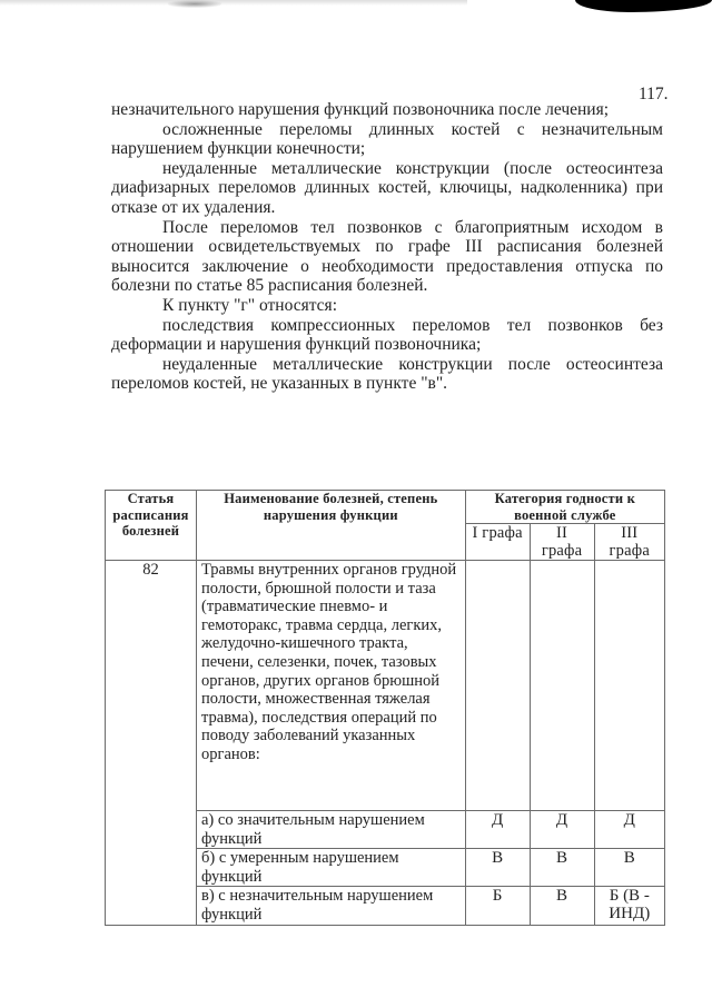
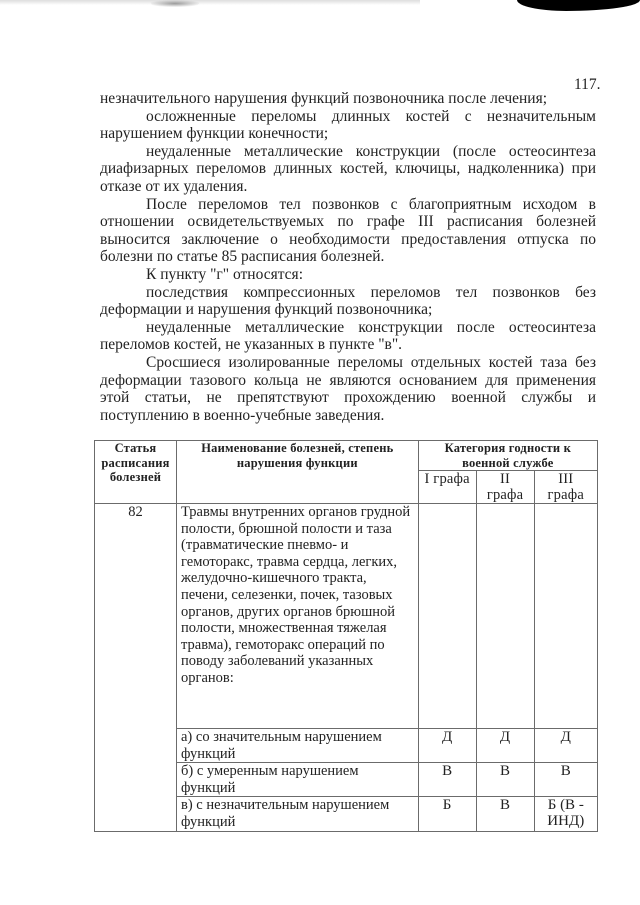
  117.
  незначительного нарушения функций позвоночника после лечения;
  осложненные переломы длинных костей с незначительным нарушением функции конечности;
  неудаленные металлические конструкции (после остеосинтеза диафизарных переломов длинных костей, ключицы, надколенника) при отказе от их удаления.
  После переломов тел позвонков с благоприятным исходом в отношении освидетельствуемых по графе III расписания болезней выносится заключение о необходимости предоставления отпуска по болезни по статье 85 расписания болезней.
  К пункту "г" относятся:
  последствия компрессионных переломов тел позвонков без деформации и нарушения функций позвоночника;
  неудаленные металлические конструкции после остеосинтеза переломов костей, не указанных в пункте "в".
+ Сросшиеся изолированные переломы отдельных костей таза без деформации тазового кольца не являются основанием для применения этой статьи, не препятствуют прохождению военной службы и поступлению в военно-учебные заведения.
  Статья расписания болезней	Наименование болезней, степень нарушения функции	Категория годности к военной службе
  I графа	II графа	III графа
- 82	Травмы внутренних органов грудной полости, брюшной полости и таза (травматические пневмо- и гемоторакс, травма сердца, легких, желудочно-кишечного тракта, печени, селезенки, почек, тазовых органов, других органов брюшной полости, множественная тяжелая травма), последствия операций по поводу заболеваний указанных органов:
+ 82	Травмы внутренних органов грудной полости, брюшной полости и таза (травматические пневмо- и гемоторакс, травма сердца, легких, желудочно-кишечного тракта, печени, селезенки, почек, тазовых органов, других органов брюшной полости, множественная тяжелая травма), гемоторакс операций по поводу заболеваний указанных органов:
  а) со значительным нарушением функций	Д	Д	Д
  б) с умеренным нарушением функций	В	В	В
  в) с незначительным нарушением функций	Б	В	Б (В - ИНД)
